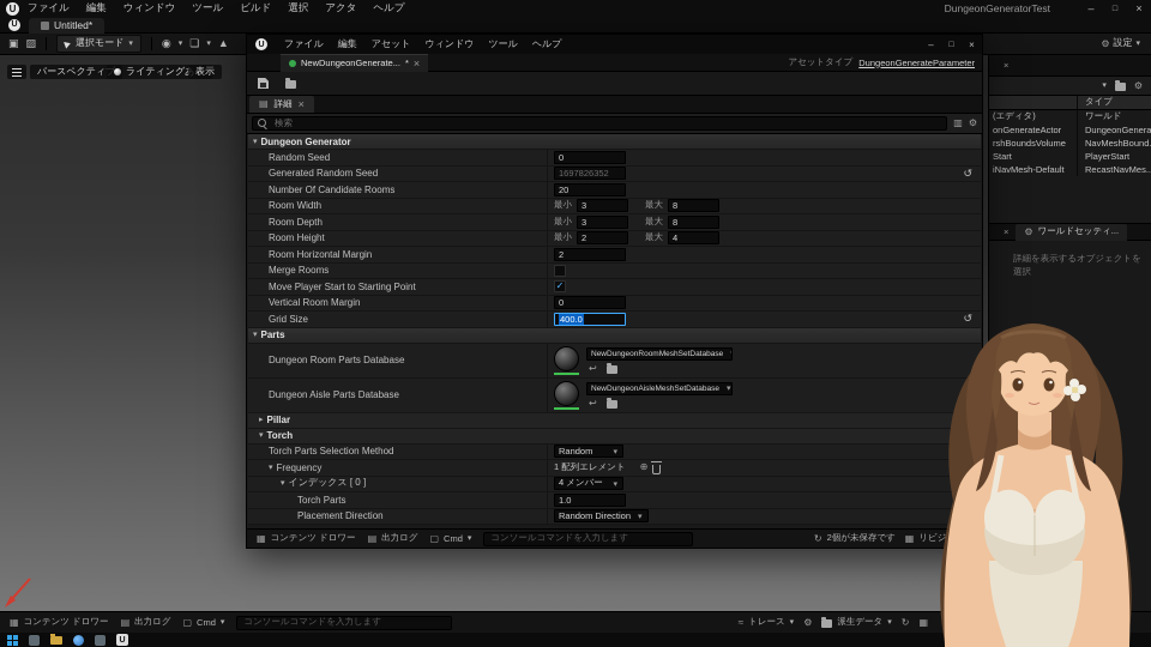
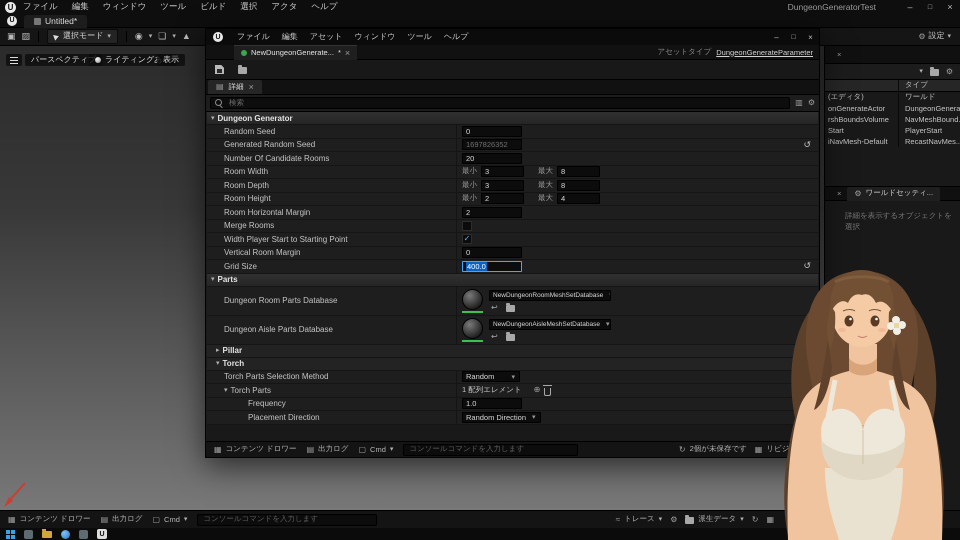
  ファイル
  編集
  ウィンドウ
  ツール
  ビルド
  選択
  アクタ
  ヘルプ
  DungeonGeneratorTest
  Untitled*
  ▣
  ▨
  選択モード
  ◉
  ❏
  ▲
  設定
  パースペクティブ
  ライティングあり
  表示
  タイプ
  (エディタ)
  ワールド
  onGenerateActor
  DungeonGenera
  rshBoundsVolume
  NavMeshBound.
  Start
  PlayerStart
  iNavMesh-Default
  RecastNavMes..
  ワールドセッティ...
  詳細を表示するオブジェクトを選択
  ファイル
  編集
  アセット
  ウィンドウ
  ツール
  ヘルプ
  NewDungeonGenerate...
  *
  アセットタイプ
  DungeonGenerateParameter
  詳細
  検索
  ▥
  Dungeon Generator
  Random Seed
  0
  Generated Random Seed
  1697826352
  Number Of Candidate Rooms
  20
  Room Width
  最小
  3
  最大
  8
  Room Depth
  最小
  3
  最大
  8
  Room Height
  最小
  2
  最大
  4
  Room Horizontal Margin
  2
  Merge Rooms
- Move Player Start to Starting Point
+ Width Player Start to Starting Point
  Vertical Room Margin
  0
  Grid Size
  400.0
  Parts
  Dungeon Room Parts Database
  Dungeon Aisle Parts Database
  Pillar
  Torch
  Torch Parts Selection Method
  Random
- Frequency
+ Torch Parts
  1 配列エレメント
- インデックス [ 0 ]
- 4 メンバー
- Torch Parts
+ Frequency
  1.0
  Placement Direction
  Random Direction
  コンテンツ ドロワー
  出力ログ
  Cmd
  コンソールコマンドを入力します
  2個が未保存です
  コンテンツ ドロワー
  出力ログ
  Cmd
  コンソールコマンドを入力します
  トレース
  派生データ
